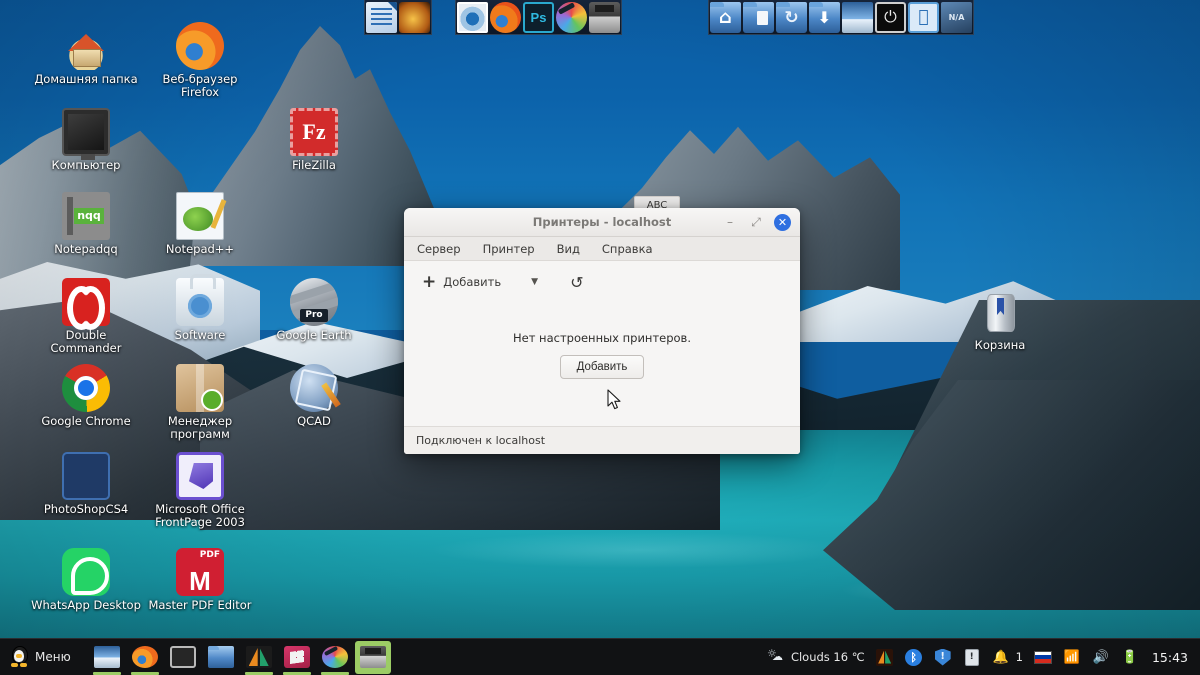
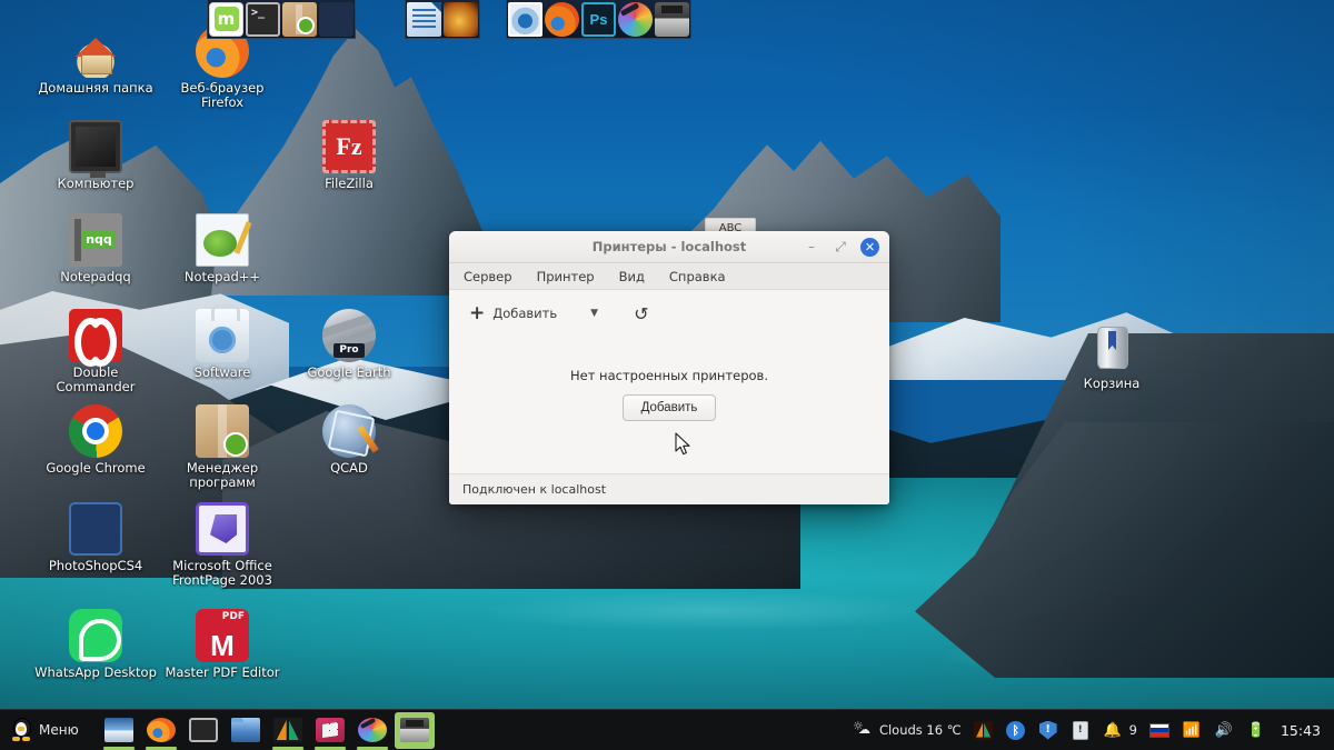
  Домашняя папка
  Веб-браузер Firefox
  Компьютер
  Notepadqq
  Notepad++
  FileZilla
  Double Commander
  Software
  Google Earth
  Google Chrome
  Менеджер программ
  QCAD
  PhotoShopCS4
  Microsoft Office FrontPage 2003
  WhatsApp Desktop
  Master PDF Editor
  Корзина
+ >_
  Ps
- ⏻
- 􀉩
- N/A
  ABC
  Принтеры - localhost
  –
  ⤢
  ✕
  Сервер
  Принтер
  Вид
  Справка
  +
  Добавить
  ▼
  ↺
  Нет настроенных принтеров.
  Добавить
  Подключен к localhost
  Меню
  Clouds 16 ℃
  ᛒ
  !
  !
  🔔
- 1
+ 9
  📶
  🔊
  🔋
  15:43
